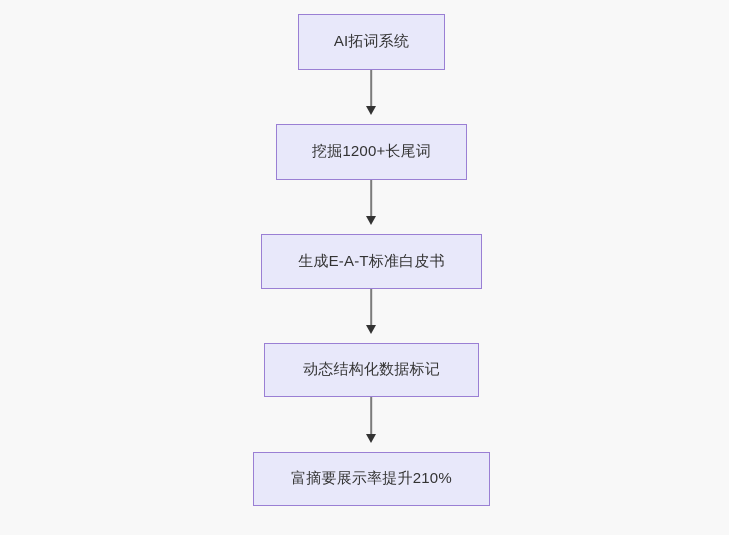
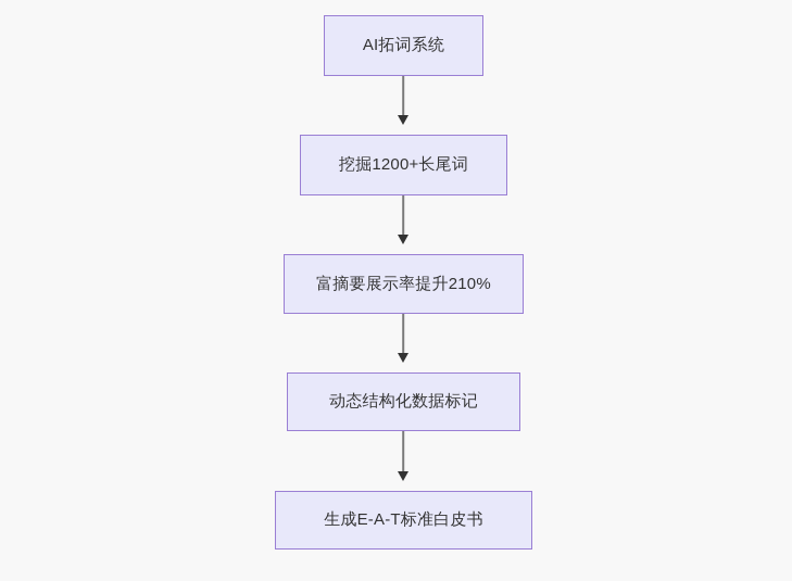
  AI拓词系统
  挖掘1200+长尾词
- 生成E-A-T标准白皮书
+ 富摘要展示率提升210%
  动态结构化数据标记
- 富摘要展示率提升210%
+ 生成E-A-T标准白皮书
